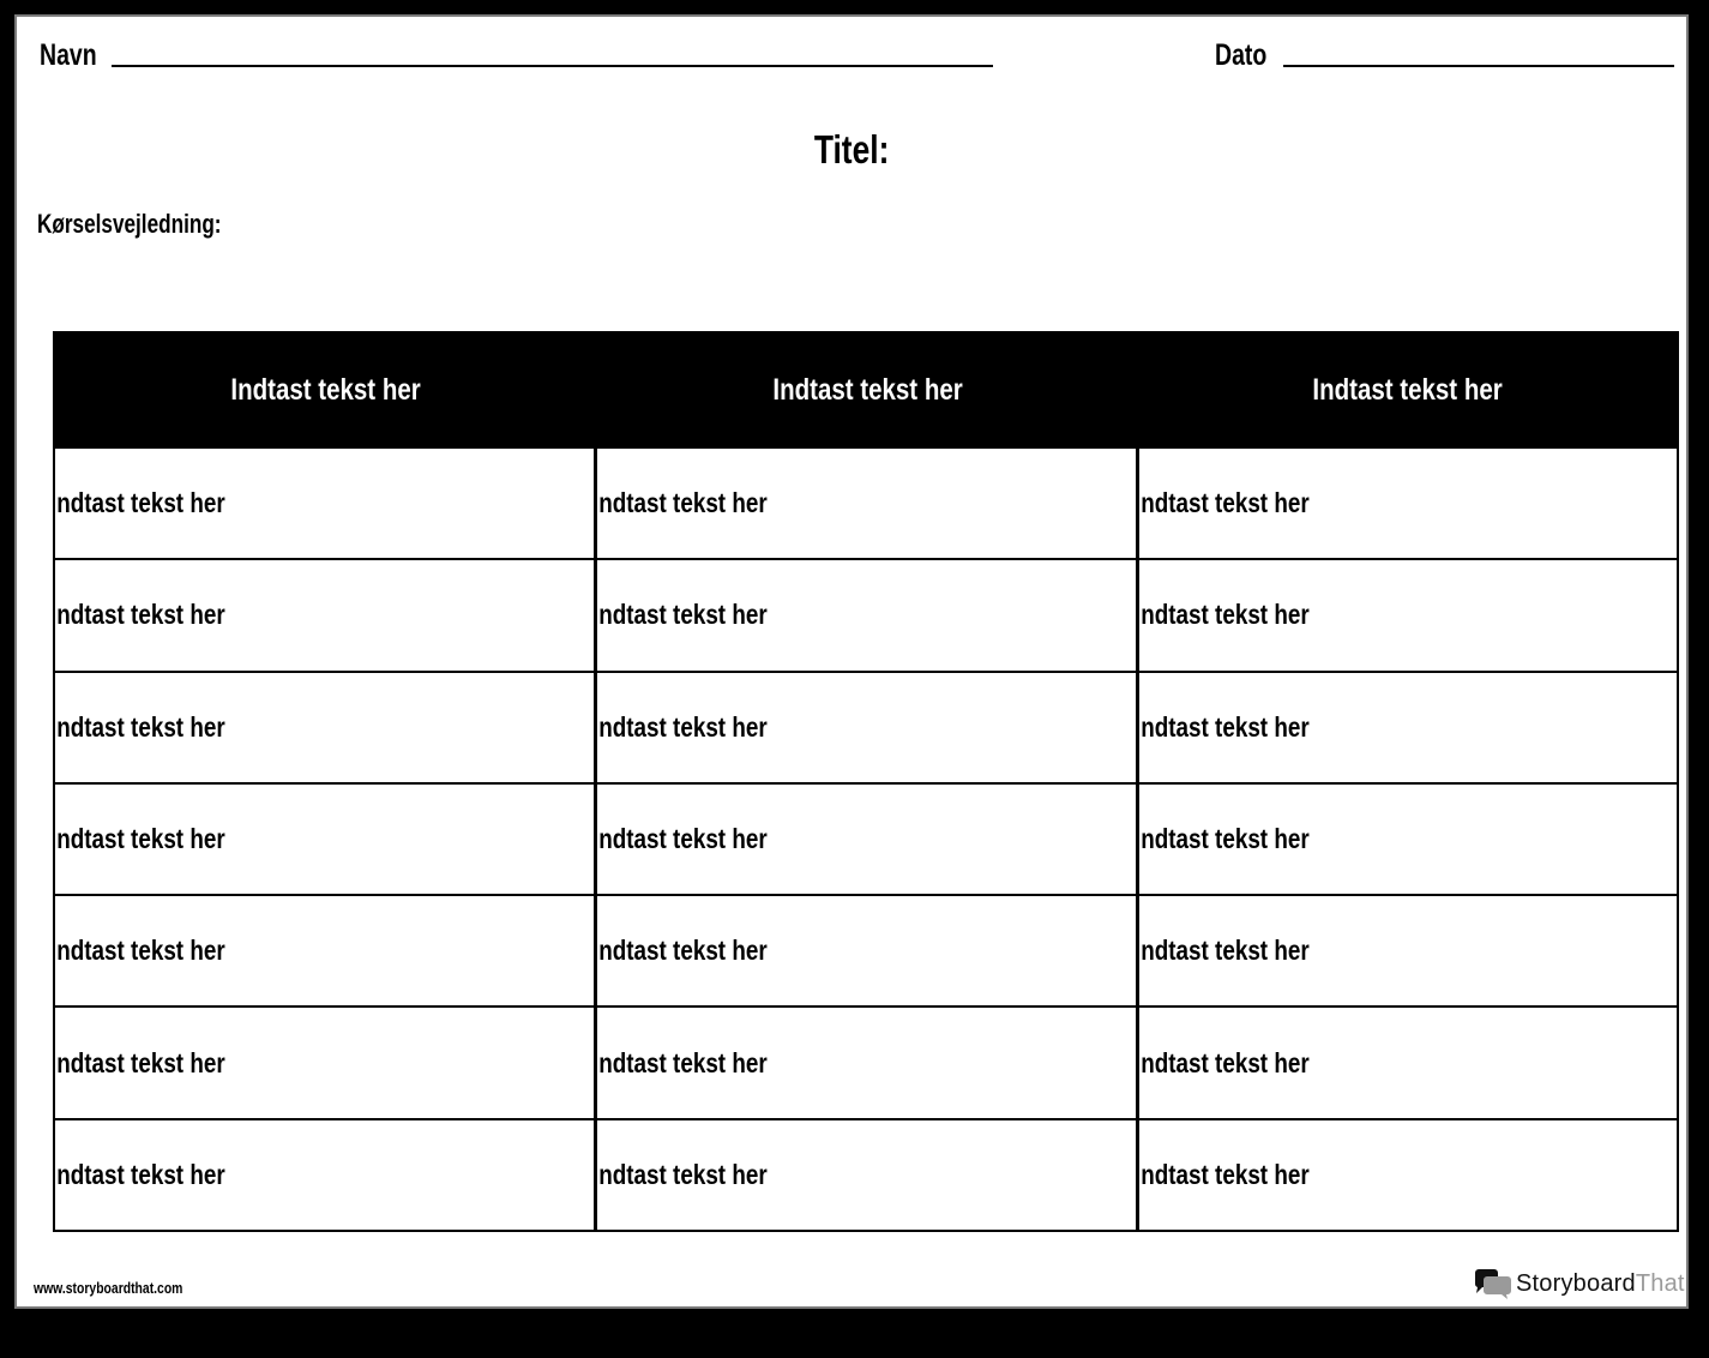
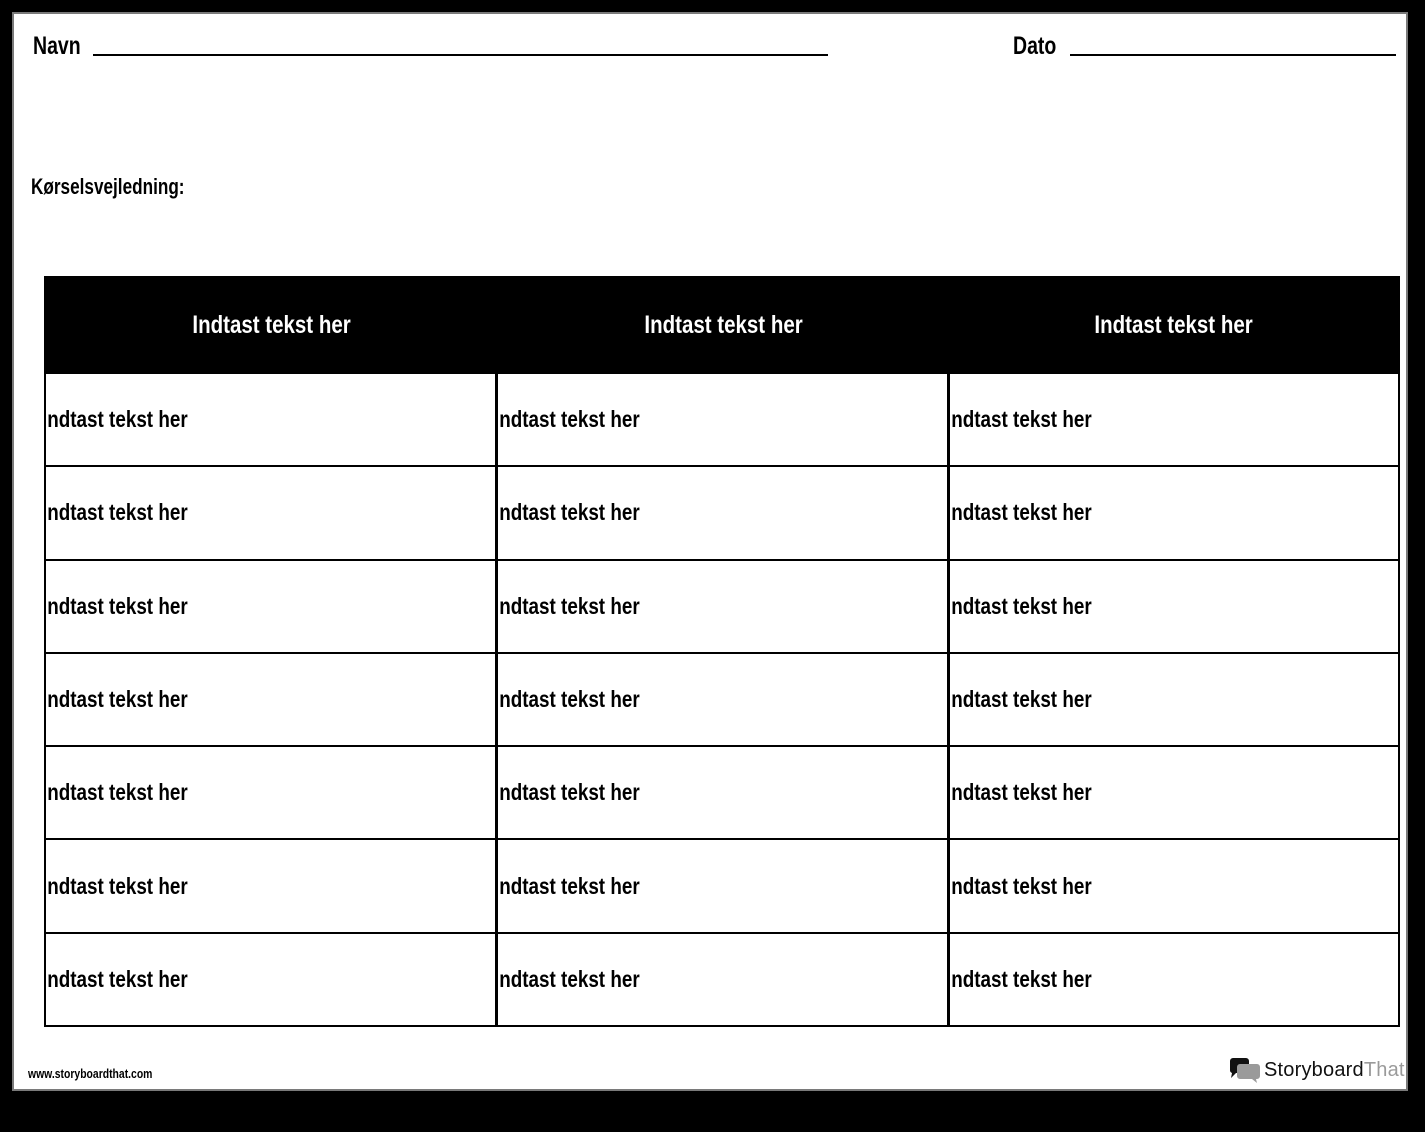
  Navn
  Dato
- Titel:
  Kørselsvejledning:
  Indtast tekst her
  Indtast tekst her
  Indtast tekst her
  ndtast tekst her
  ndtast tekst her
  ndtast tekst her
  ndtast tekst her
  ndtast tekst her
  ndtast tekst her
  ndtast tekst her
  ndtast tekst her
  ndtast tekst her
  ndtast tekst her
  ndtast tekst her
  ndtast tekst her
  ndtast tekst her
  ndtast tekst her
  ndtast tekst her
  ndtast tekst her
  ndtast tekst her
  ndtast tekst her
  ndtast tekst her
  ndtast tekst her
  ndtast tekst her
  www.storyboardthat.com
  StoryboardThat
